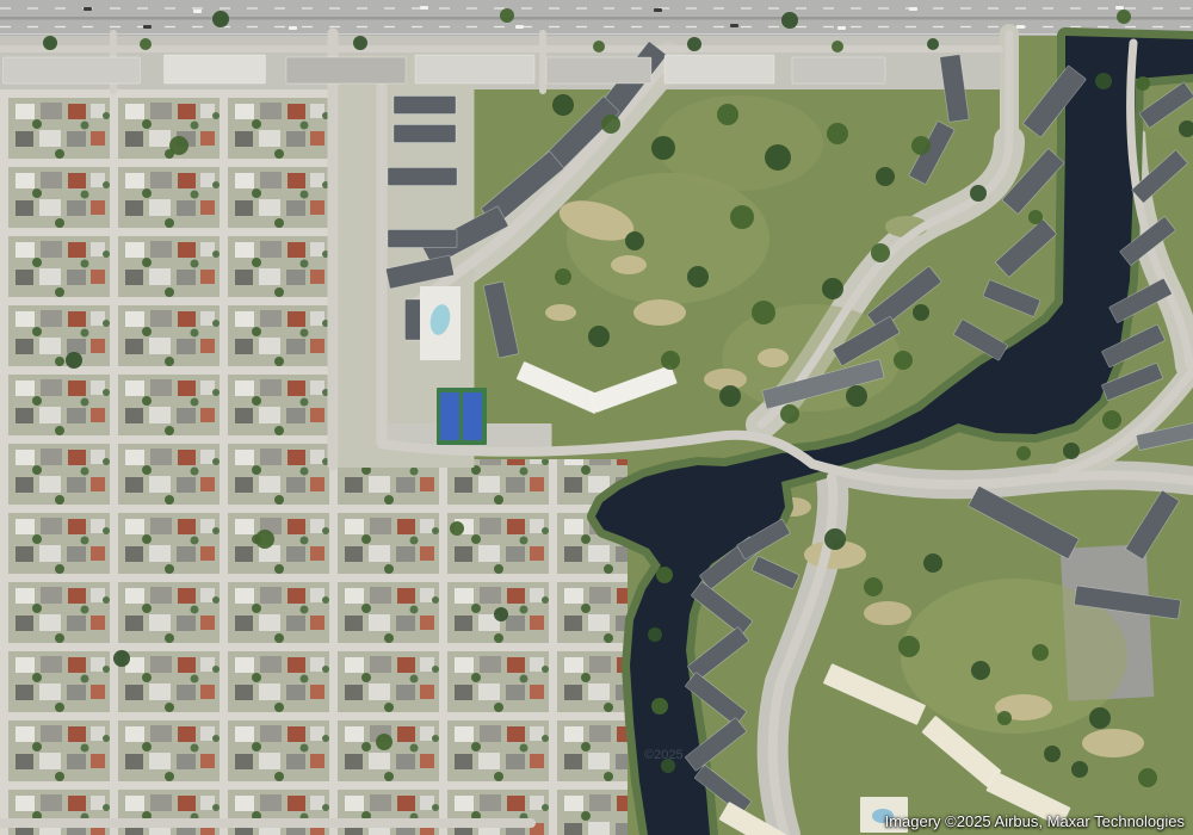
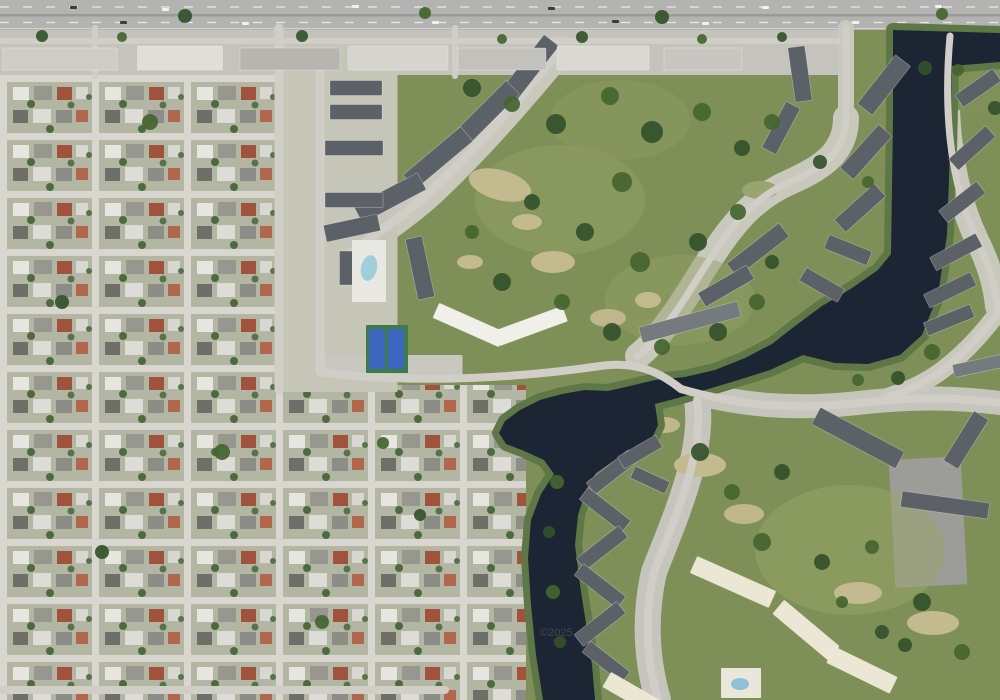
  ©2025
- Imagery ©2025 Airbus, Maxar Technologies
